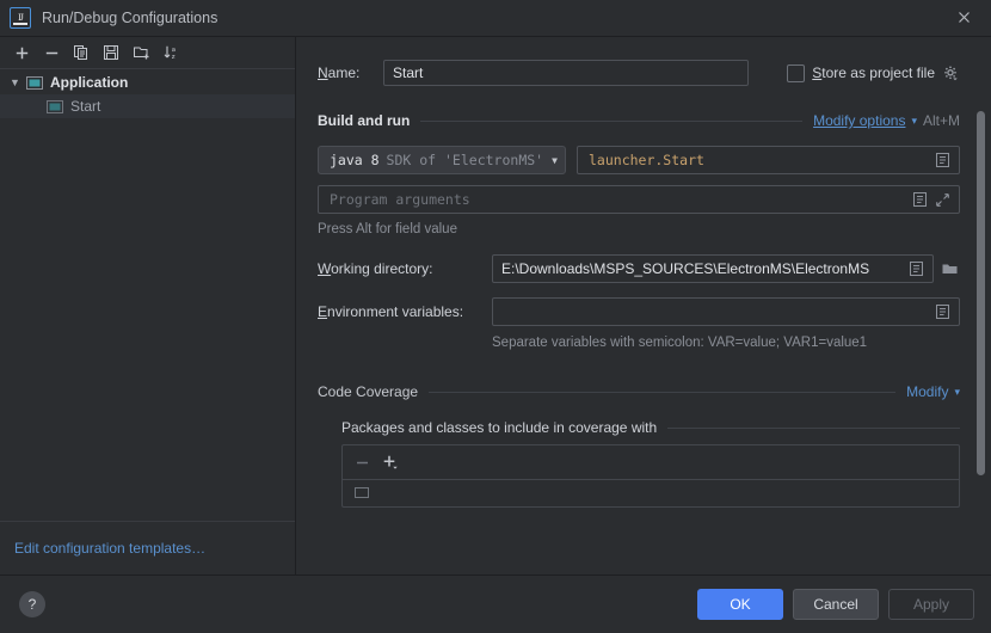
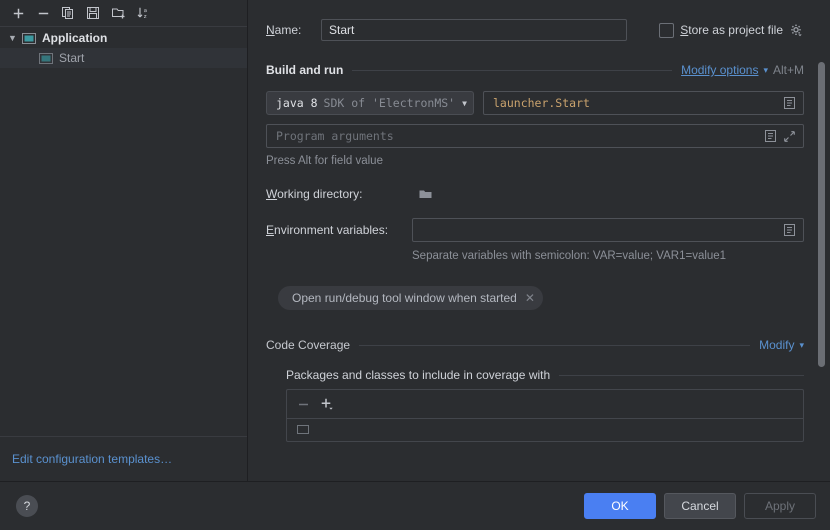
- IJ
- Run/Debug Configurations
  ▼
  Application
  Start
  Edit configuration templates…
  Name:
  Start
  Store as project file
  Build and run
  Modify options
  ▾
  Alt+M
  java 8
  SDK of 'ElectronMS'
  ▼
  launcher.Start
  Program arguments
  Press Alt for field value
  Working directory:
- E:\Downloads\MSPS_SOURCES\ElectronMS\ElectronMS
  Environment variables:
  Separate variables with semicolon: VAR=value; VAR1=value1
+ Open run/debug tool window when started
+ ✕
  Code Coverage
  Modify
  ▾
  Packages and classes to include in coverage with
  ?
  OK
  Cancel
  Apply
